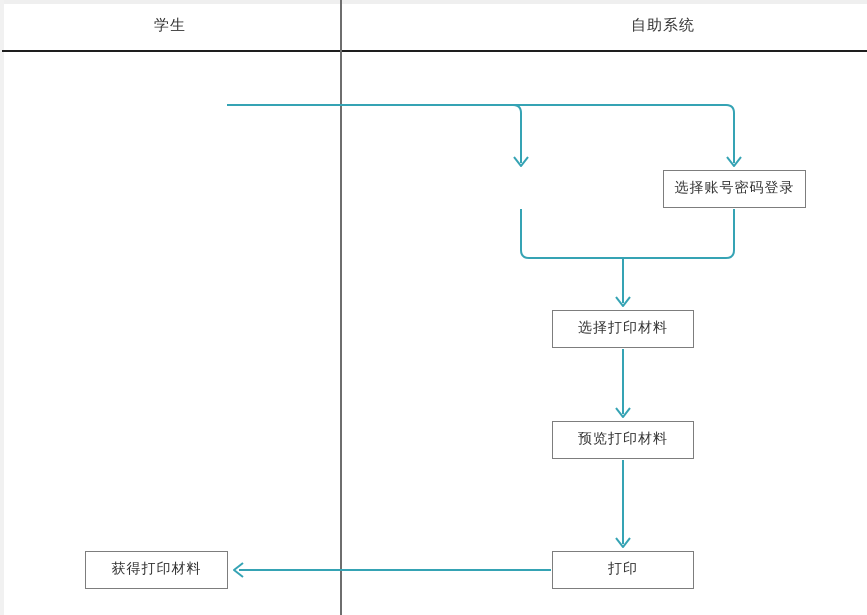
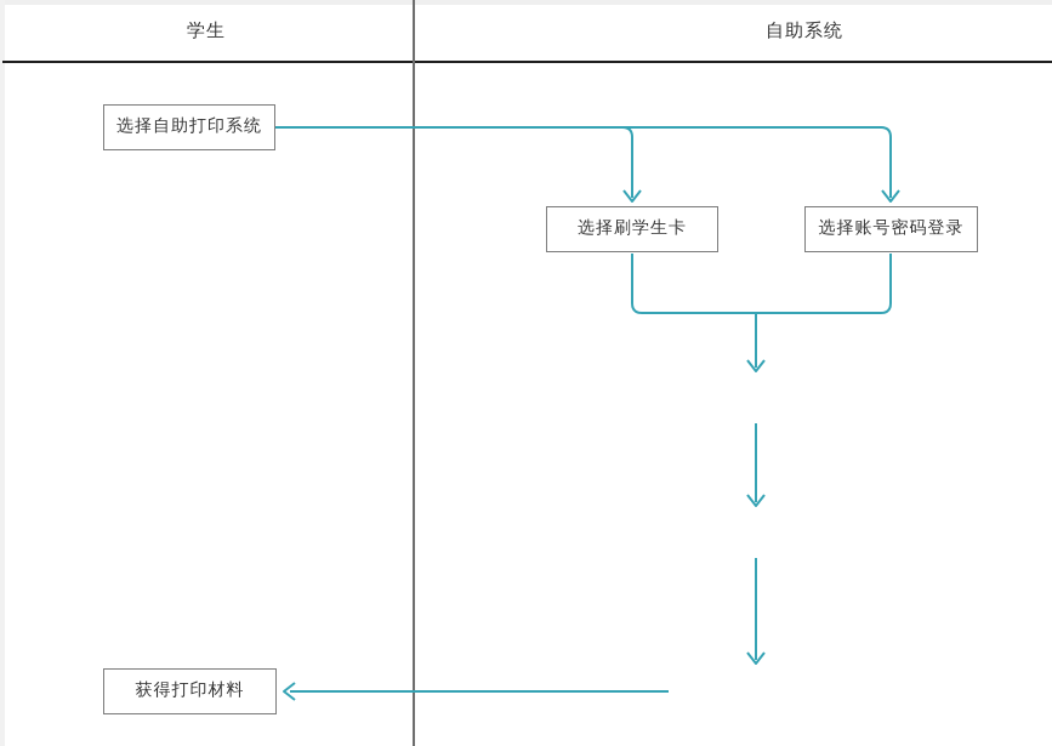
  学生
  自助系统
+ 选择自助打印系统
+ 选择刷学生卡
  选择账号密码登录
- 选择打印材料
- 预览打印材料
- 打印
  获得打印材料
